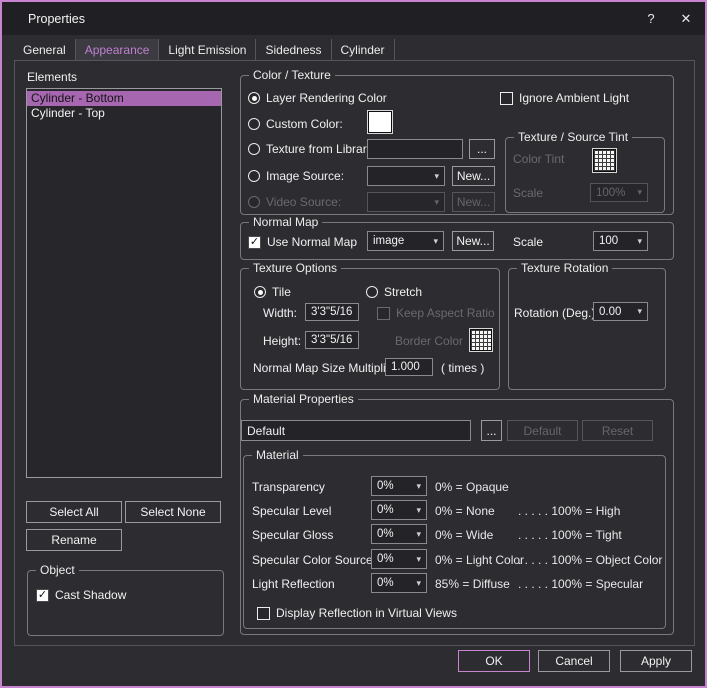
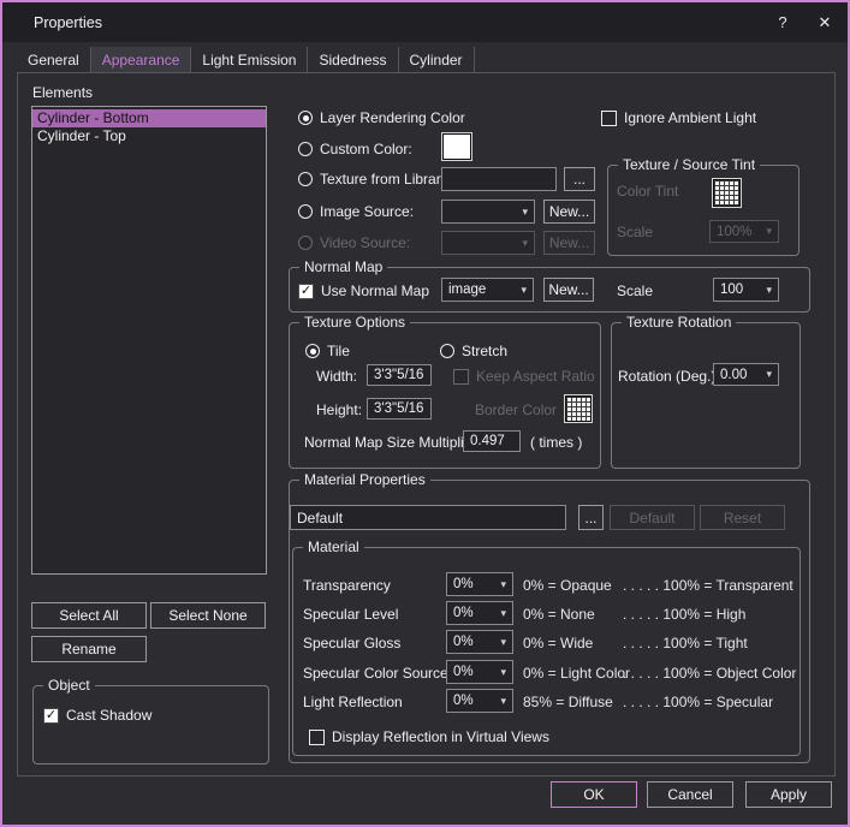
  Properties
  ?
  ✕
  General
  Appearance
  Light Emission
  Sidedness
  Cylinder
  Elements
  Cylinder - Bottom
  Cylinder - Top
  Select All
  Select None
  Rename
  Object
  ✓
  Cast Shadow
- Color / Texture
  Layer Rendering Color
  Ignore Ambient Light
  Custom Color:
  Texture from Librar
  ...
  Image Source:
  ▾
  New...
  Video Source:
  ▾
  New...
  Texture / Source Tint
  Color Tint
  Scale
  100%
  ▾
  Normal Map
  ✓
  Use Normal Map
  image
  ▾
  New...
  Scale
  100
  ▾
  Texture Options
  Tile
  Stretch
  Width:
  3'3"5/16
  Keep Aspect Ratio
  Height:
  3'3"5/16
  Border Color
  Normal Map Size Multipl
- 1.000
+ 0.497
  ( times )
  Texture Rotation
  Rotation (Deg.
  0.00
  ▾
  Material Properties
  Default
  ...
  Default
  Reset
  Material
  Transparency
  0%
  ▾
  0% = Opaque
+ . . . . . 100% = Transparent
  Specular Level
  0%
  ▾
  0% = None
  . . . . . 100% = High
  Specular Gloss
  0%
  ▾
  0% = Wide
  . . . . . 100% = Tight
  Specular Color Source
  0%
  ▾
  0% = Light Color
  . . . . . 100% = Object Color
  Light Reflection
  0%
  ▾
  85% = Diffuse
  . . . . . 100% = Specular
  Display Reflection in Virtual Views
  OK
  Cancel
  Apply
